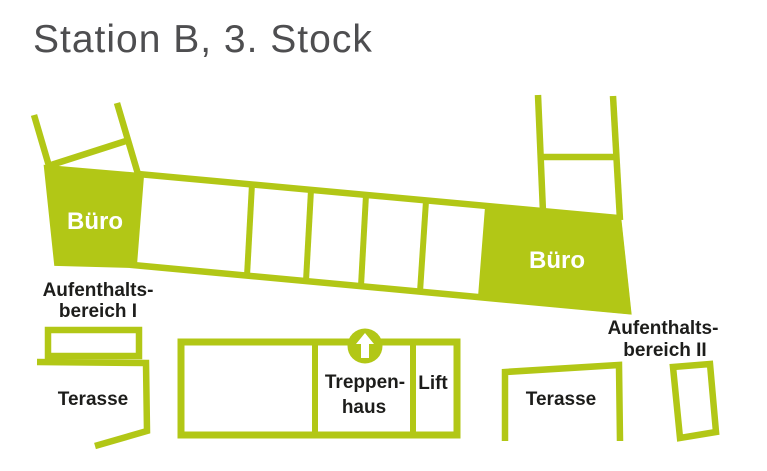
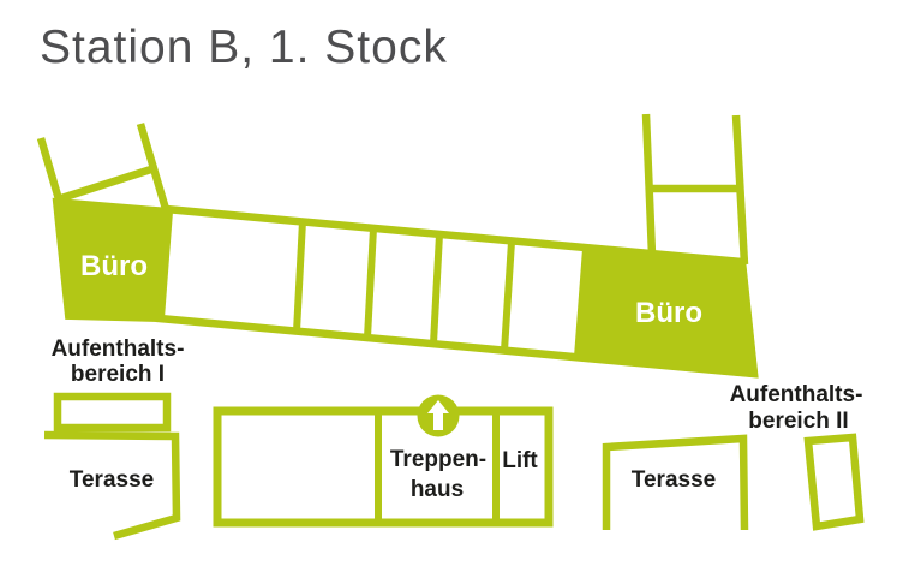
- Station B, 3. Stock
+ Station B, 1. Stock
  Büro
  Büro
  Aufenthalts-
  bereich I
  Terasse
  Treppen-
  haus
  Lift
  Terasse
  Aufenthalts-
  bereich II
